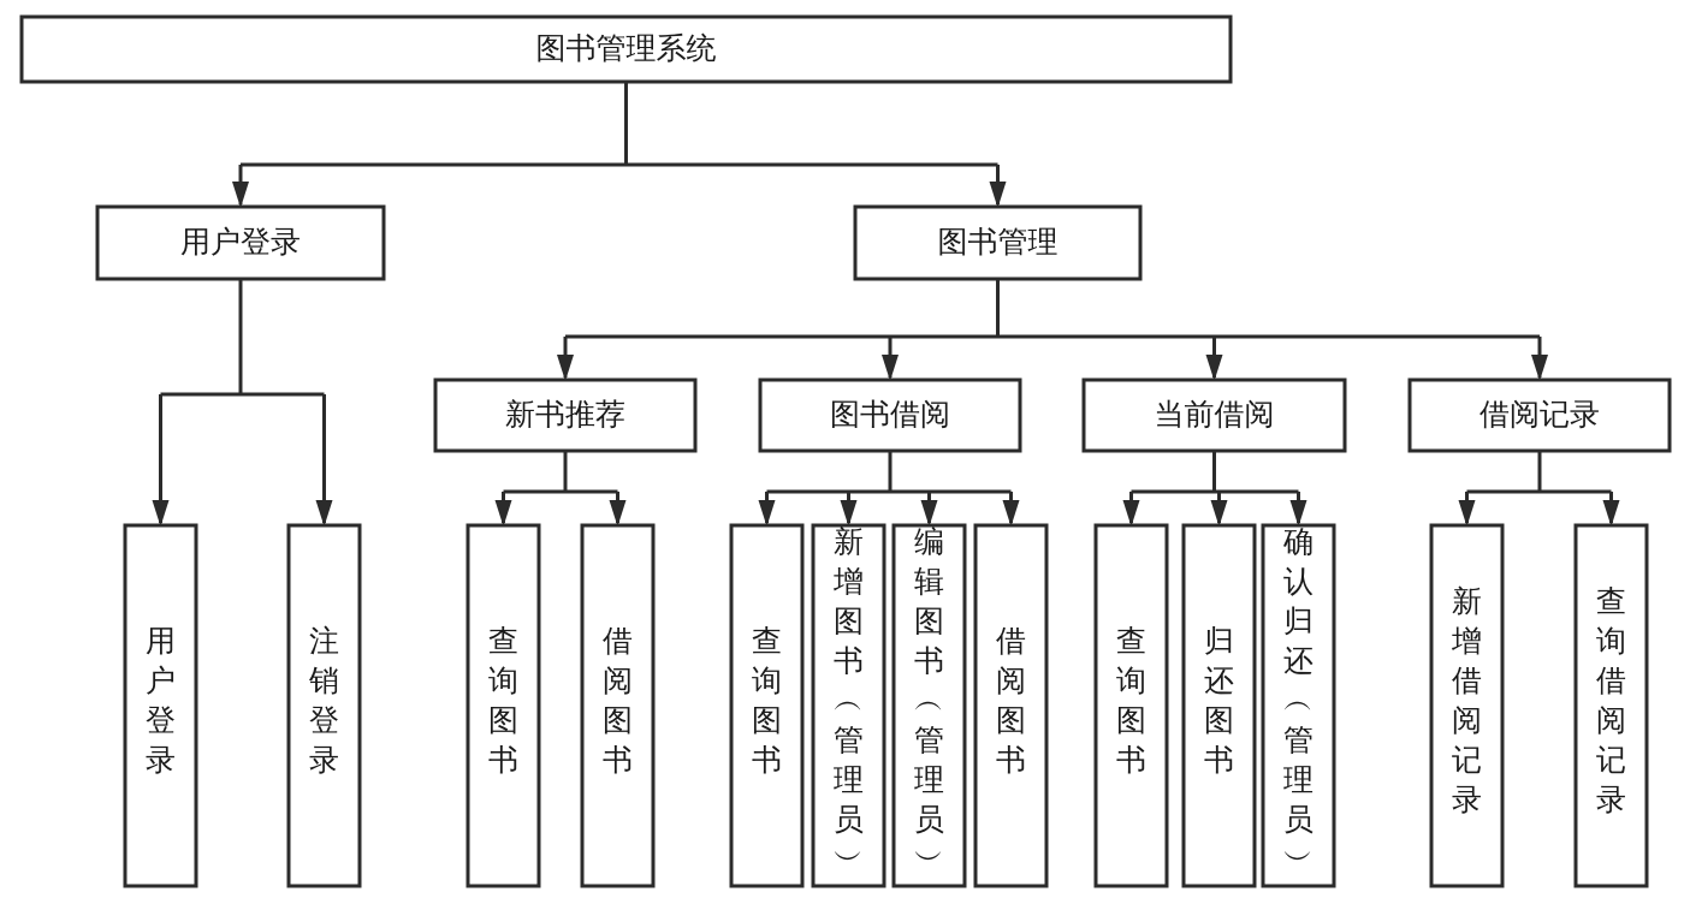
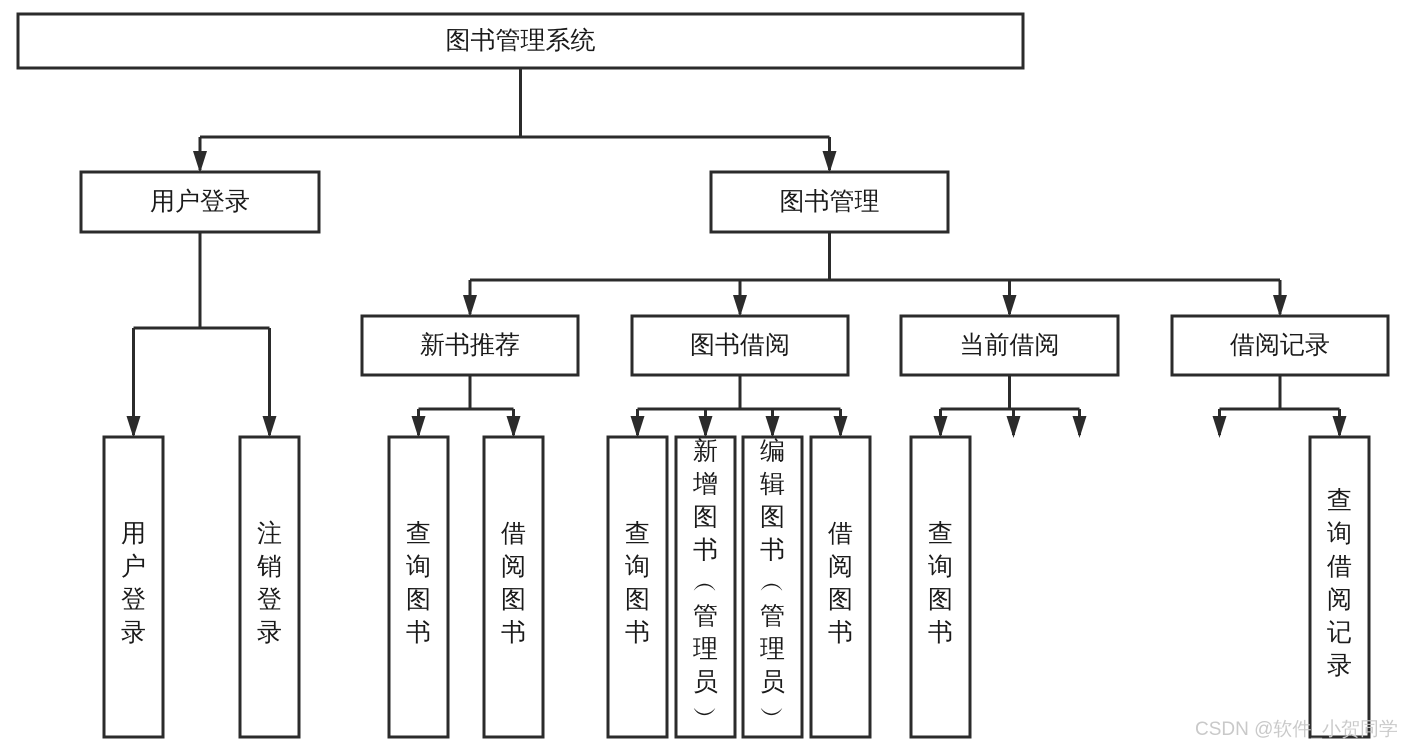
  图书管理系统
  用户登录
  图书管理
  新书推荐
  图书借阅
  当前借阅
  借阅记录
  用户登录
  注销登录
  查询图书
  借阅图书
  查询图书
  新增图书 ︵ 管理员 ︶
  编辑图书 ︵ 管理员 ︶
  借阅图书
  查询图书
- 归还图书
- 确认归还 ︵ 管理员 ︶
- 新增借阅记录
  查询借阅记录
+ CSDN @软件_小贺同学
